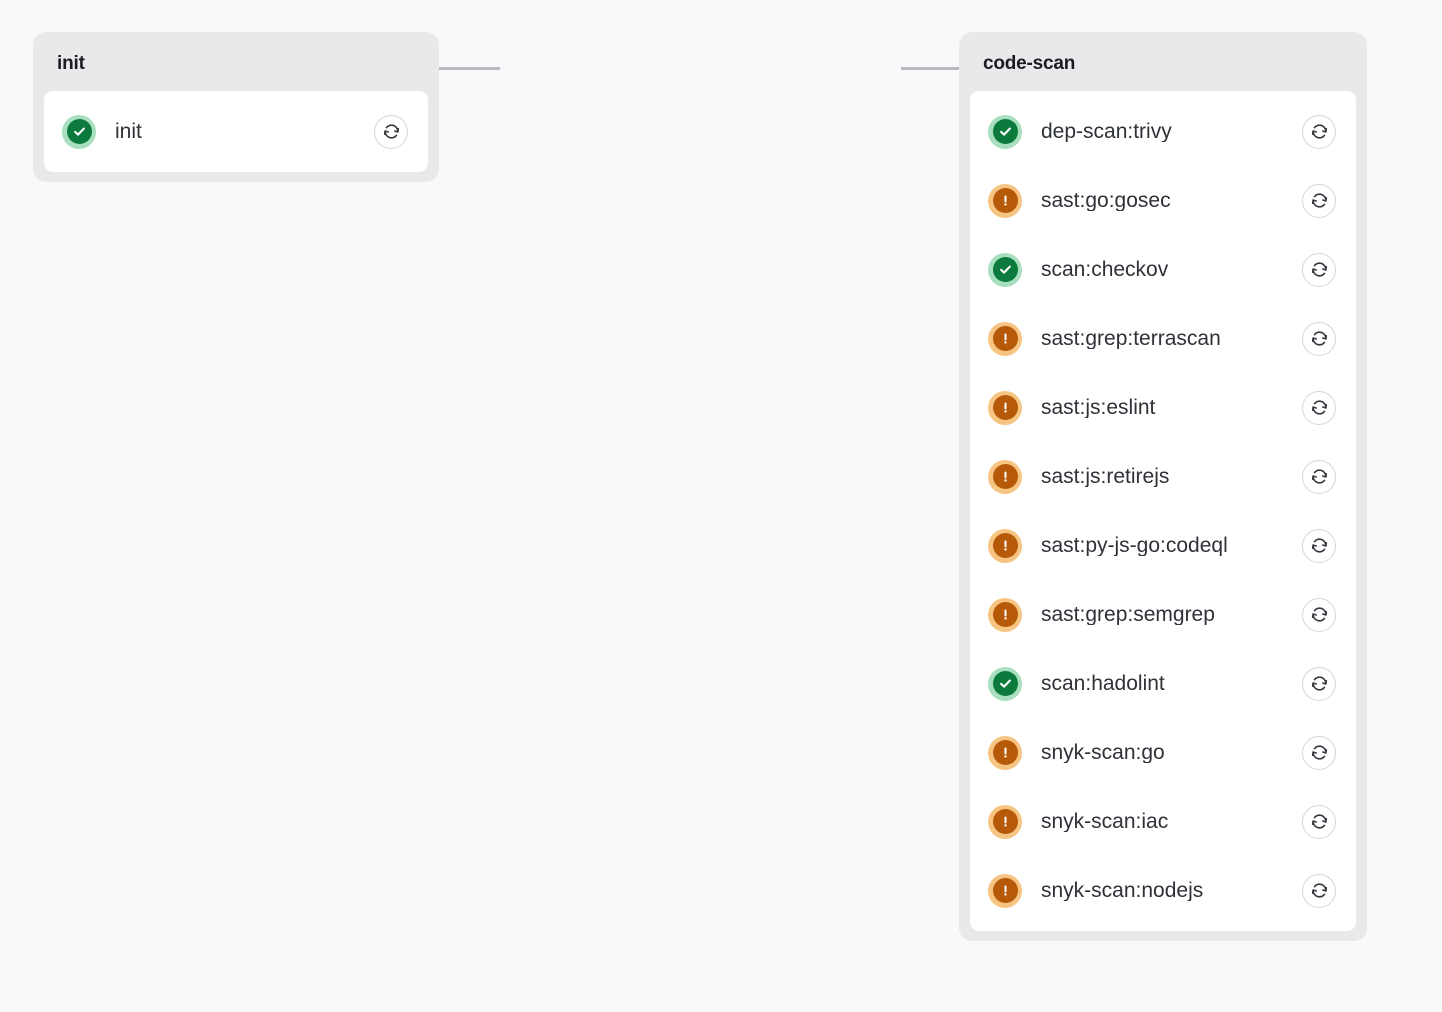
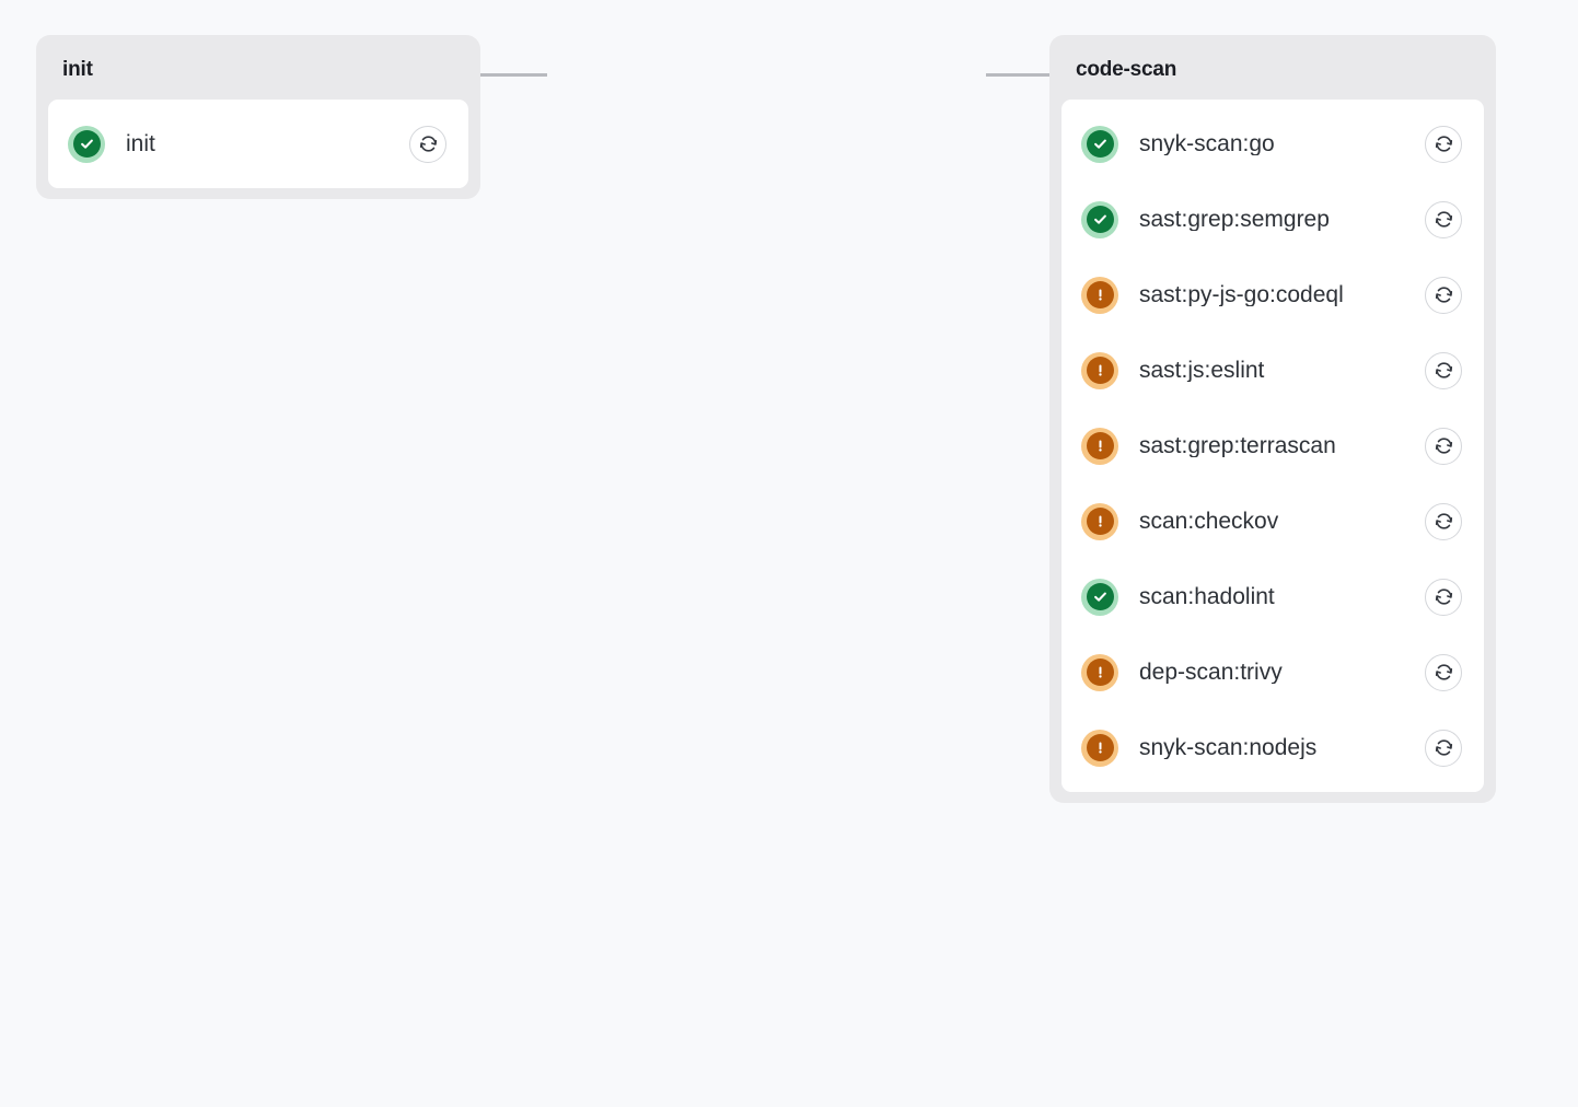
  init
  init
  code-scan
- dep-scan:trivy
+ snyk-scan:go
- sast:go:gosec
- scan:checkov
+ sast:grep:semgrep
- sast:grep:terrascan
+ sast:py-js-go:codeql
  sast:js:eslint
- sast:js:retirejs
- sast:py-js-go:codeql
+ sast:grep:terrascan
- sast:grep:semgrep
+ scan:checkov
  scan:hadolint
- snyk-scan:go
+ dep-scan:trivy
- snyk-scan:iac
  snyk-scan:nodejs
